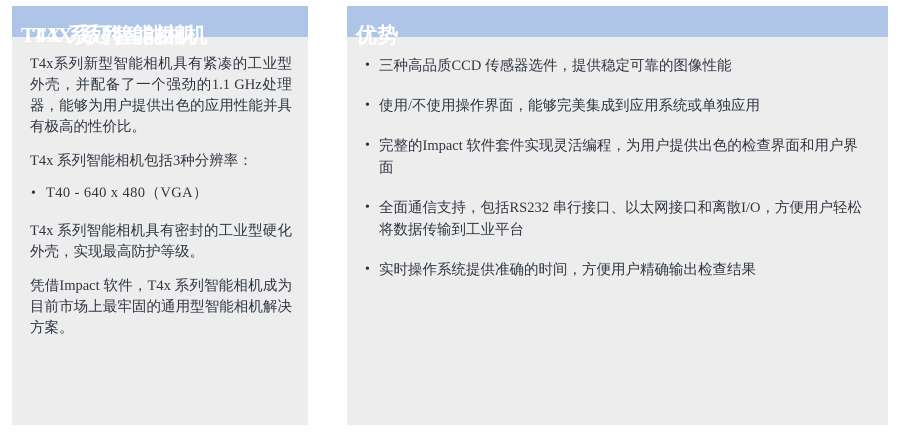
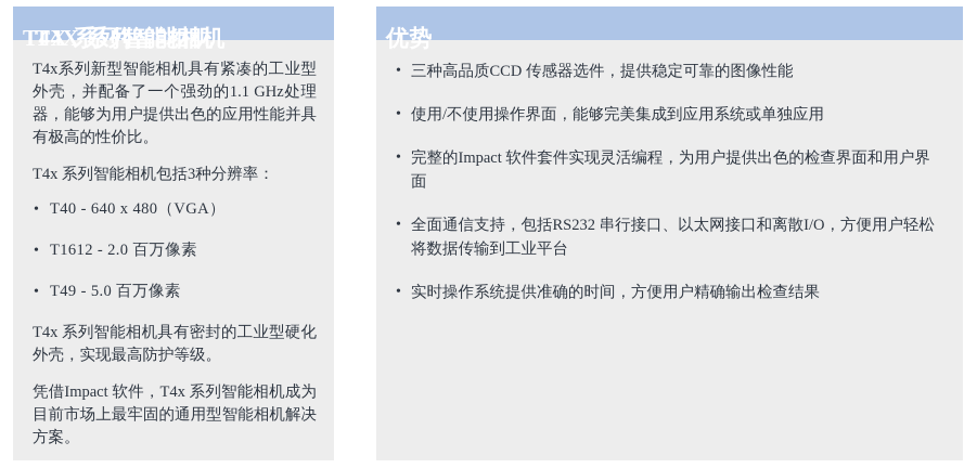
  T4X 系列智能相机
  T4X 系列智能相机
  T4x系列新型智能相机具有紧凑的工业型外壳，并配备了一个强劲的1.1 GHz处理器，能够为用户提供出色的应用性能并具有极高的性价比。
  T4x 系列智能相机包括3种分辨率：
  T40 - 640 x 480（VGA）
+ T1612 - 2.0 百万像素
+ T49 - 5.0 百万像素
  T4x 系列智能相机具有密封的工业型硬化外壳，实现最高防护等级。
  凭借Impact 软件，T4x 系列智能相机成为目前市场上最牢固的通用型智能相机解决方案。
  优势
  三种高品质CCD 传感器选件，提供稳定可靠的图像性能
  使用/不使用操作界面，能够完美集成到应用系统或单独应用
  完整的Impact 软件套件实现灵活编程，为用户提供出色的检查界面和用户界面
  全面通信支持，包括RS232 串行接口、以太网接口和离散I/O，方便用户轻松将数据传输到工业平台
  实时操作系统提供准确的时间，方便用户精确输出检查结果
